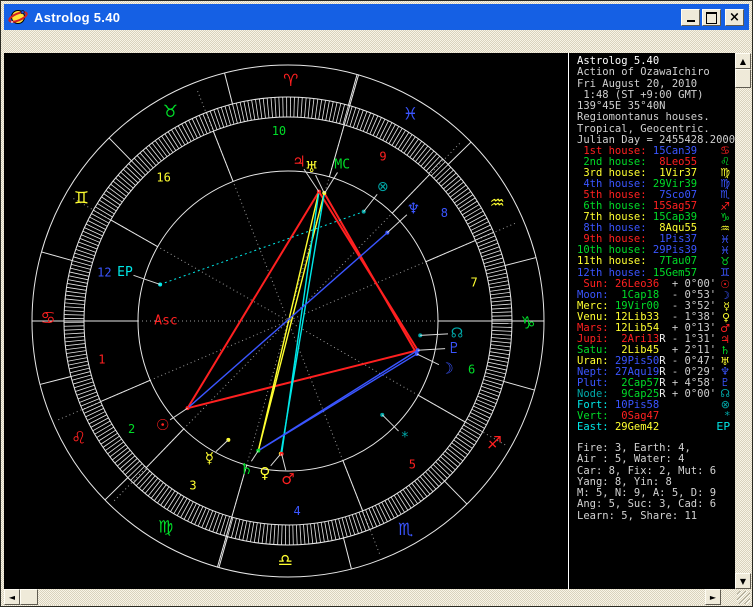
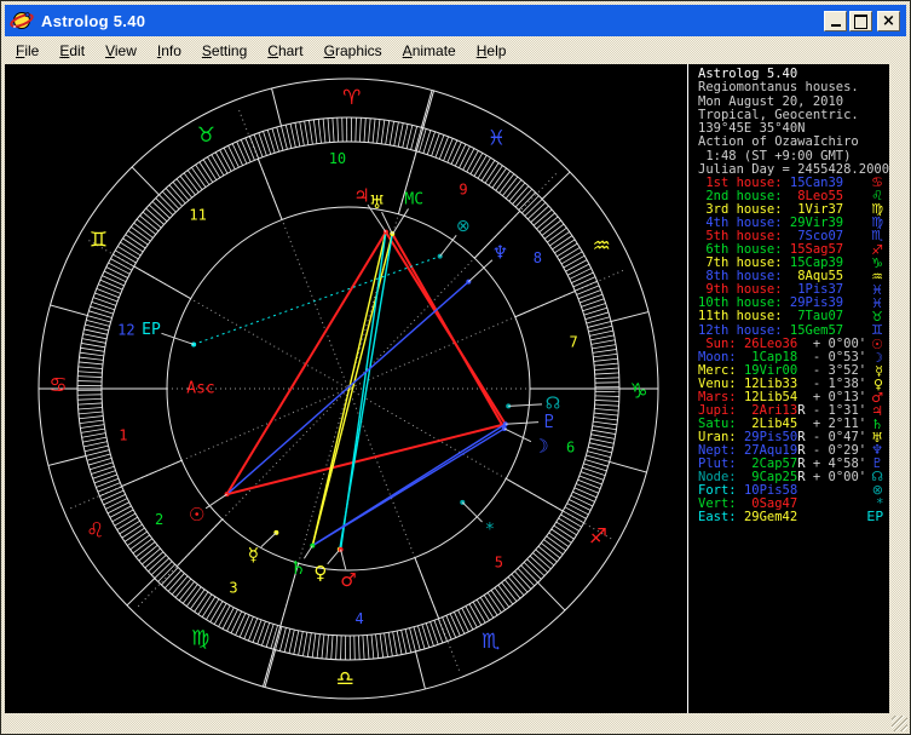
  Astrolog 5.40
  ×
+ File
+ Edit
+ View
+ Info
+ Setting
+ Chart
+ Graphics
+ Animate
+ Help
  ♈
  ♉
  ♊
  ♋
  ♌
  ♍
  ♎
  ♏
  ♐
  ♑
  ♒
  ♓
  1
  2
  3
  4
  5
  6
  7
  8
  9
  10
- 16
+ 11
  12
  ☉
  ☽
  ☿
  ♀
  ♂
  ♃
  ♄
  ♅
  ♆
  ♇
  ☊
  ⊗
  *
  EP
  Asc
  MC
  Astrolog 5.40
- Action of OzawaIchiro
+ Regiomontanus houses.
- Fri August 20, 2010
+ Mon August 20, 2010
- 1:48 (ST +9:00 GMT)
+ Tropical, Geocentric.
  139°45E 35°40N
- Regiomontanus houses.
+ Action of OzawaIchiro
- Tropical, Geocentric.
+ 1:48 (ST +9:00 GMT)
  Julian Day = 2455428.2000
  1st house:
  15Can39
  ♋
  2nd house:
  8Leo55
  ♌
  3rd house:
  1Vir37
  ♍
  4th house:
  29Vir39
  ♍
  5th house:
  7Sco07
  ♏
  6th house:
  15Sag57
  ♐
  7th house:
  15Cap39
  ♑
  8th house:
  8Aqu55
  ♒
  9th house:
  1Pis37
  ♓
  10th house:
  29Pis39
  ♓
  11th house:
  7Tau07
  ♉
  12th house:
  15Gem57
  ♊
  Sun:
  26Leo36
  + 0°00'
  ☉
  Moon:
  1Cap18
  - 0°53'
  ☽
  Merc:
  19Vir00
  - 3°52'
  ☿
  Venu:
  12Lib33
  - 1°38'
  ♀
  Mars:
  12Lib54
  + 0°13'
  ♂
  Jupi:
  2Ari13
  R
  - 1°31'
  ♃
  Satu:
  2Lib45
  + 2°11'
  ♄
  Uran:
  29Pis50
  R
  - 0°47'
  ♅
  Nept:
  27Aqu19
  R
  - 0°29'
  ♆
  Plut:
  2Cap57
  R
  + 4°58'
  ♇
  Node:
  9Cap25
  R
  + 0°00'
  ☊
  Fort:
  10Pis58
  ⊗
  Vert:
  0Sag47
  *
  East:
  29Gem42
  EP
- Fire: 3, Earth: 4,
- Air : 5, Water: 4
- Car: 8, Fix: 2, Mut: 6
- Yang: 8, Yin: 8
- M: 5, N: 9, A: 5, D: 9
- Ang: 5, Suc: 3, Cad: 6
- Learn: 5, Share: 11
- ▲
- ▼
- ◄
- ►
